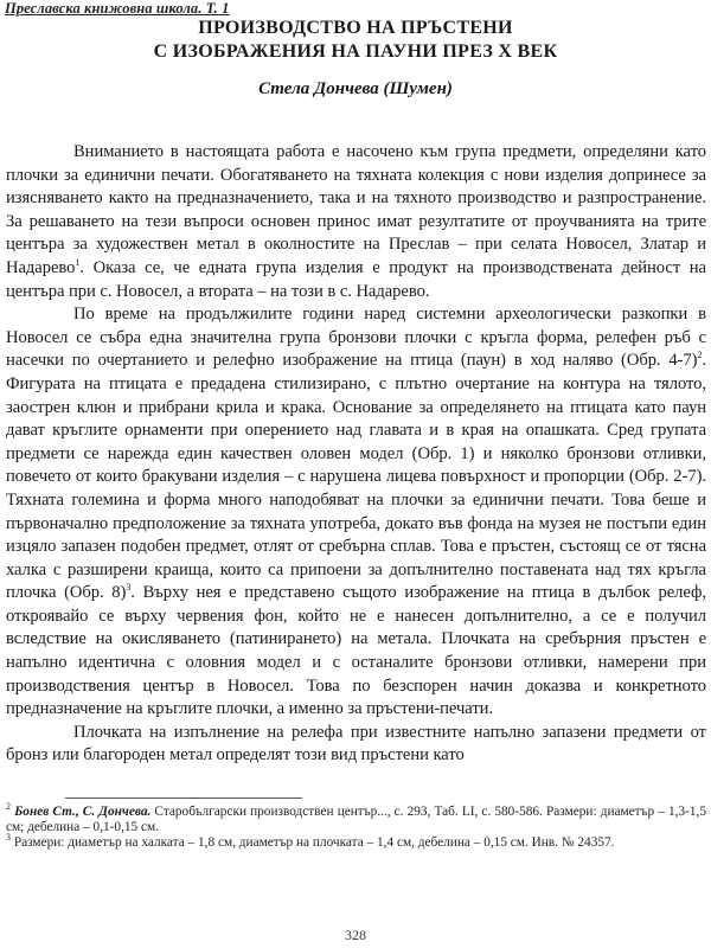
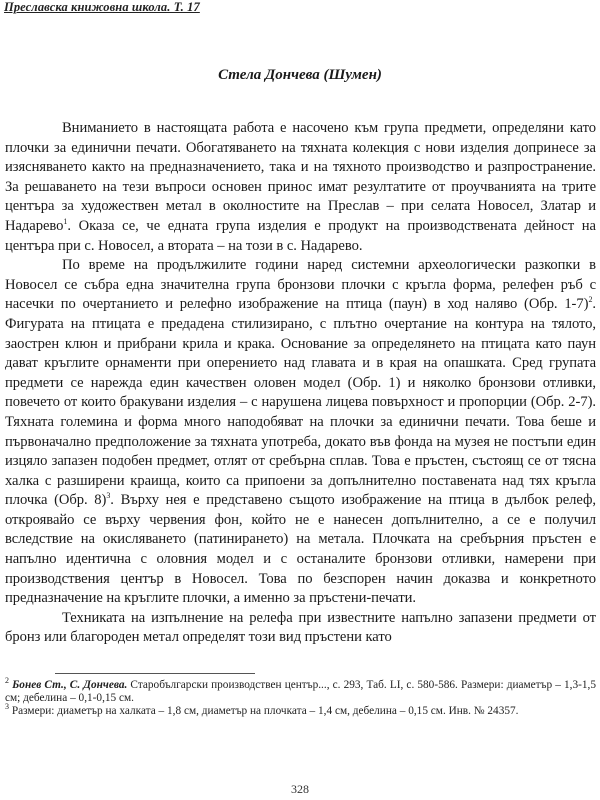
- Преславска книжовна школа. Т. 1
+ Преславска книжовна школа. Т. 17
- ПРОИЗВОДСТВО НА ПРЪСТЕНИ
- С ИЗОБРАЖЕНИЯ НА ПАУНИ ПРЕЗ Х ВЕК
  Стела Дончева (Шумен)
  Вниманието в настоящата работа е насочено към група предмети, определяни като плочки за единични печати. Обогатяването на тяхната колекция с нови изделия допринесе за изясняването както на предназначението, така и на тяхното производство и разпространение. За решаването на тези въпроси основен принос имат резултатите от проучванията на трите центъра за художествен метал в околностите на Преслав – при селата Новосел, Златар и Надарево1. Оказа се, че едната група изделия е продукт на производствената дейност на центъра при с. Новосел, а втората – на този в с. Надарево.
- По време на продължилите години наред системни археологически разкопки в Новосел се събра една значителна група бронзови плочки с кръгла форма, релефен ръб с насечки по очертанието и релефно изображение на птица (паун) в ход наляво (Обр. 4-7)2. Фигурата на птицата е предадена стилизирано, с плътно очертание на контура на тялото, заострен клюн и прибрани крила и крака. Основание за определянето на птицата като паун дават кръглите орнаменти при оперението над главата и в края на опашката. Сред групата предмети се нарежда един качествен оловен модел (Обр. 1) и няколко бронзови отливки, повечето от които бракувани изделия – с нарушена лицева повърхност и пропорции (Обр. 2-7). Тяхната големина и форма много наподобяват на плочки за единични печати. Това беше и първоначално предположение за тяхната употреба, докато във фонда на музея не постъпи един изцяло запазен подобен предмет, отлят от сребърна сплав. Това е пръстен, състоящ се от тясна халка с разширени краища, които са припоени за допълнително поставената над тях кръгла плочка (Обр. 8)3. Върху нея е представено същото изображение на птица в дълбок релеф, откроявайо се върху червения фон, който не е нанесен допълнително, а се е получил вследствие на окисляването (патинирането) на метала. Плочката на сребърния пръстен е напълно идентична с оловния модел и с останалите бронзови отливки, намерени при производствения център в Новосел. Това по безспорен начин доказва и конкретното предназначение на кръглите плочки, а именно за пръстени-печати.
+ По време на продължилите години наред системни археологически разкопки в Новосел се събра една значителна група бронзови плочки с кръгла форма, релефен ръб с насечки по очертанието и релефно изображение на птица (паун) в ход наляво (Обр. 1-7)2. Фигурата на птицата е предадена стилизирано, с плътно очертание на контура на тялото, заострен клюн и прибрани крила и крака. Основание за определянето на птицата като паун дават кръглите орнаменти при оперението над главата и в края на опашката. Сред групата предмети се нарежда един качествен оловен модел (Обр. 1) и няколко бронзови отливки, повечето от които бракувани изделия – с нарушена лицева повърхност и пропорции (Обр. 2-7). Тяхната големина и форма много наподобяват на плочки за единични печати. Това беше и първоначално предположение за тяхната употреба, докато във фонда на музея не постъпи един изцяло запазен подобен предмет, отлят от сребърна сплав. Това е пръстен, състоящ се от тясна халка с разширени краища, които са припоени за допълнително поставената над тях кръгла плочка (Обр. 8)3. Върху нея е представено същото изображение на птица в дълбок релеф, откроявайо се върху червения фон, който не е нанесен допълнително, а се е получил вследствие на окисляването (патинирането) на метала. Плочката на сребърния пръстен е напълно идентична с оловния модел и с останалите бронзови отливки, намерени при производствения център в Новосел. Това по безспорен начин доказва и конкретното предназначение на кръглите плочки, а именно за пръстени-печати.
- Плочката на изпълнение на релефа при известните напълно запазени предмети от бронз или благороден метал определят този вид пръстени като
+ Техниката на изпълнение на релефа при известните напълно запазени предмети от бронз или благороден метал определят този вид пръстени като
  2 Бонев Ст., С. Дончева. Старобългарски производствен център..., с. 293, Таб. LI, с. 580-586. Размери: диаметър – 1,3-1,5 см; дебелина – 0,1-0,15 см.
  3 Размери: диаметър на халката – 1,8 см, диаметър на плочката – 1,4 см, дебелина – 0,15 см. Инв. № 24357.
  328
